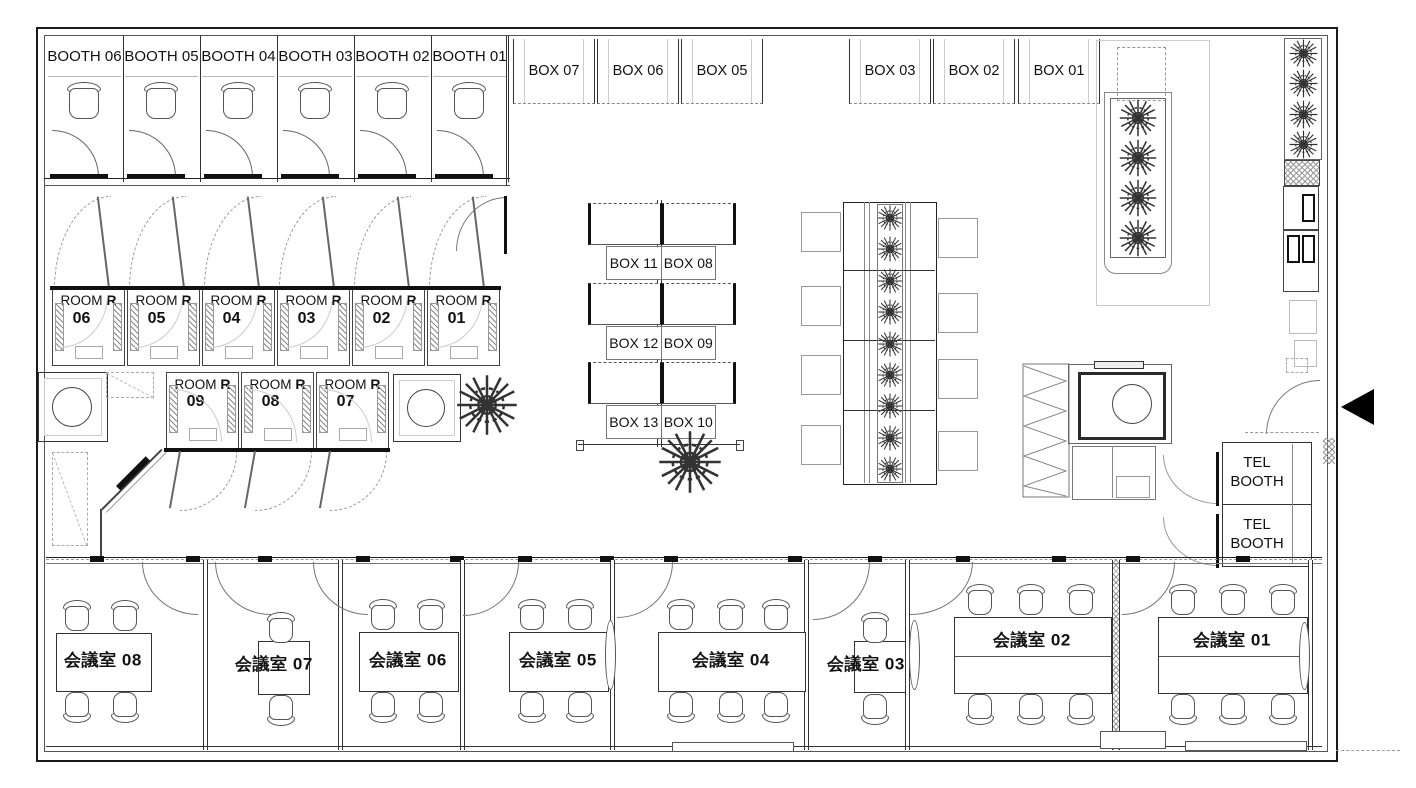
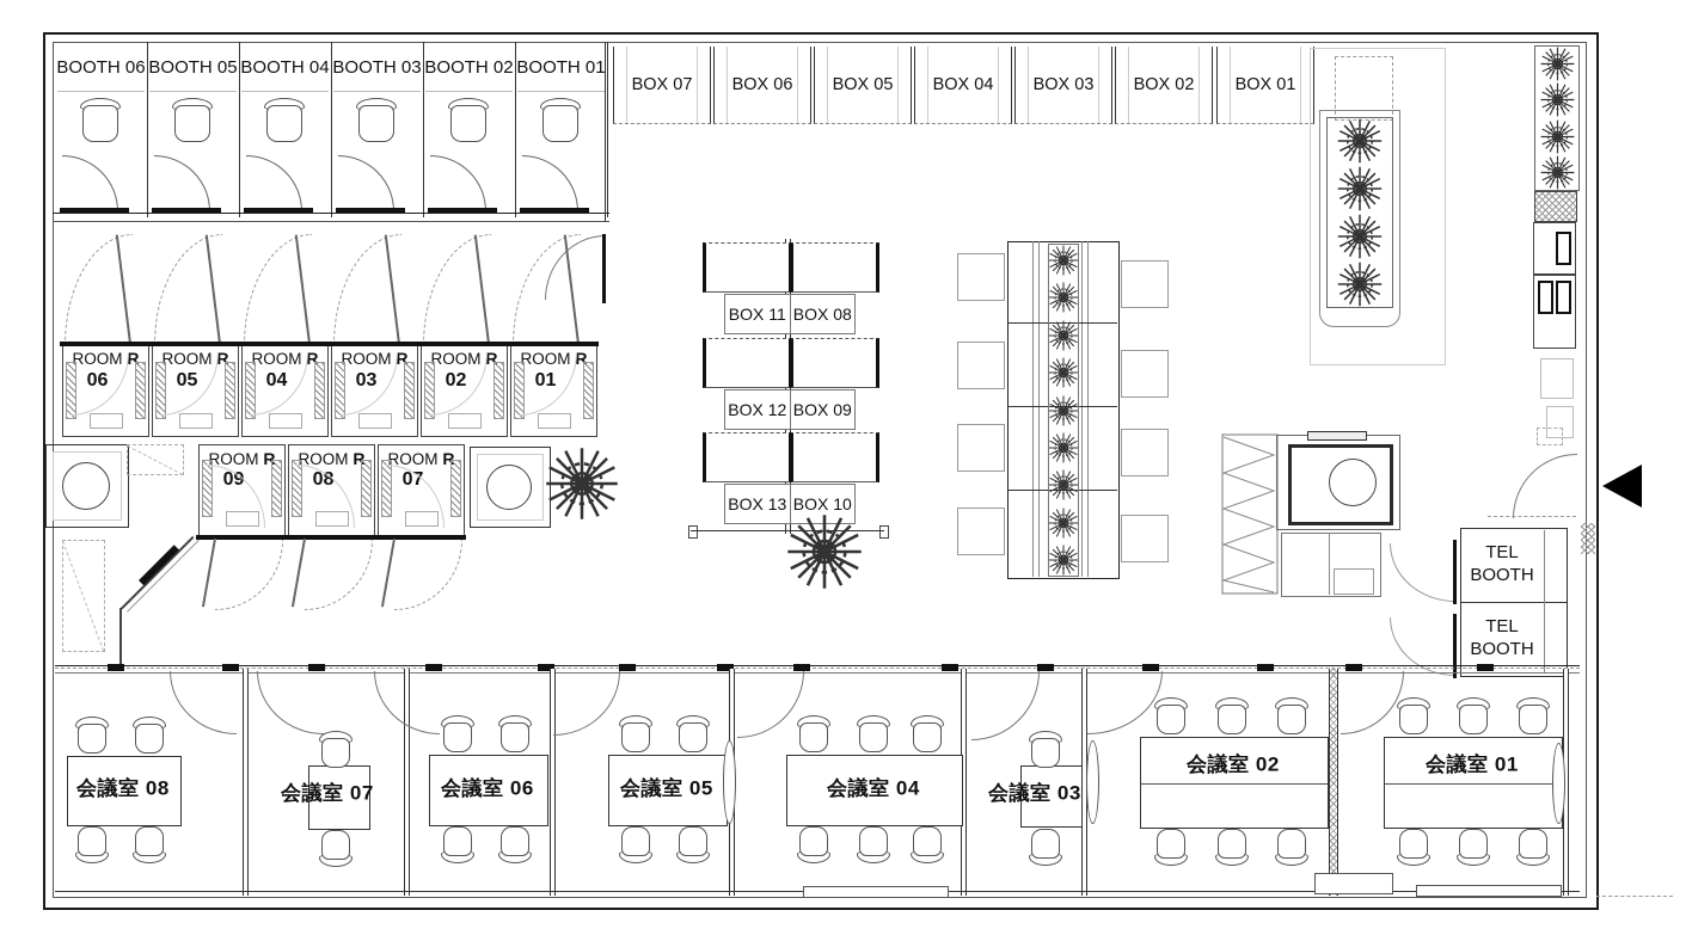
  BOOTH 06
  BOOTH 05
  BOOTH 04
  BOOTH 03
  BOOTH 02
  BOOTH 01
  BOX 07
  BOX 06
  BOX 05
+ BOX 04
  BOX 03
  BOX 02
  BOX 01
  ROOM R
  06
  ROOM R
  05
  ROOM R
  04
  ROOM R
  03
  ROOM R
  02
  ROOM R
  01
  ROOM R
  09
  ROOM R
  08
  ROOM R
  07
  BOX 11
  BOX 08
  BOX 12
  BOX 09
  BOX 13
  BOX 10
  TEL BOOTH
  TEL BOOTH
  会議室 08
  会議室 07
  会議室 06
  会議室 05
  会議室 04
  会議室 03
  会議室 02
  会議室 01
